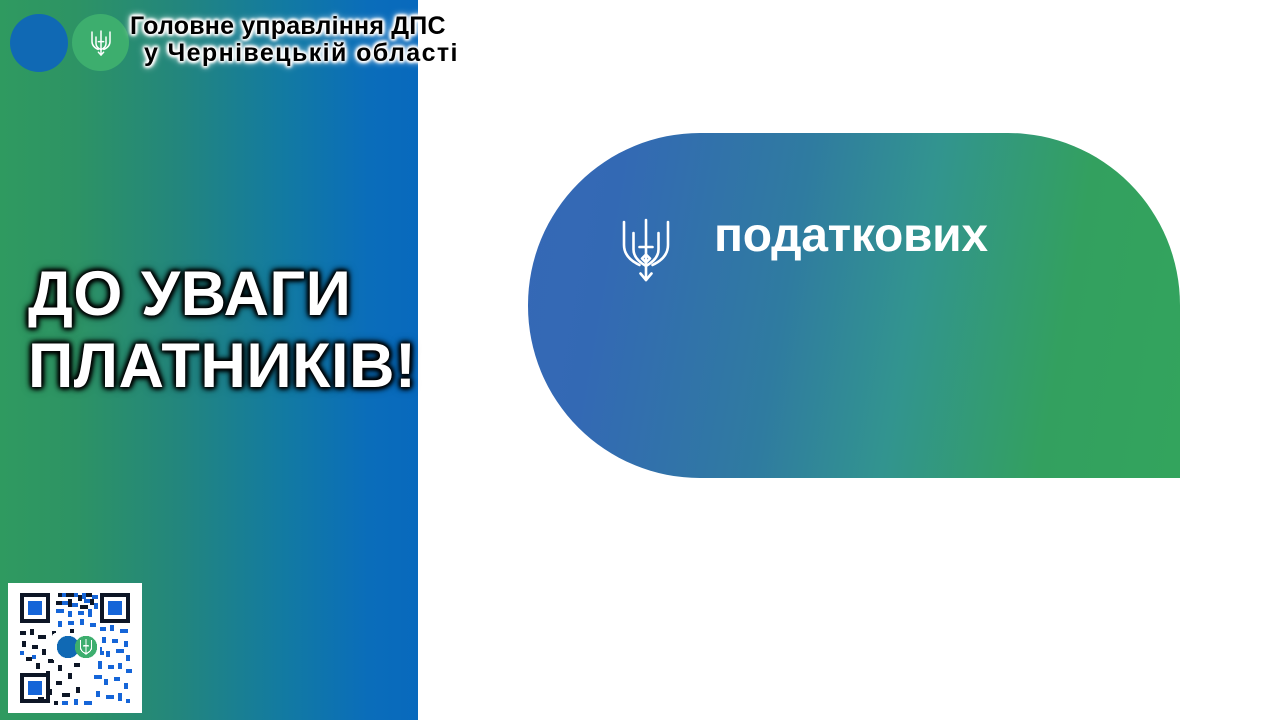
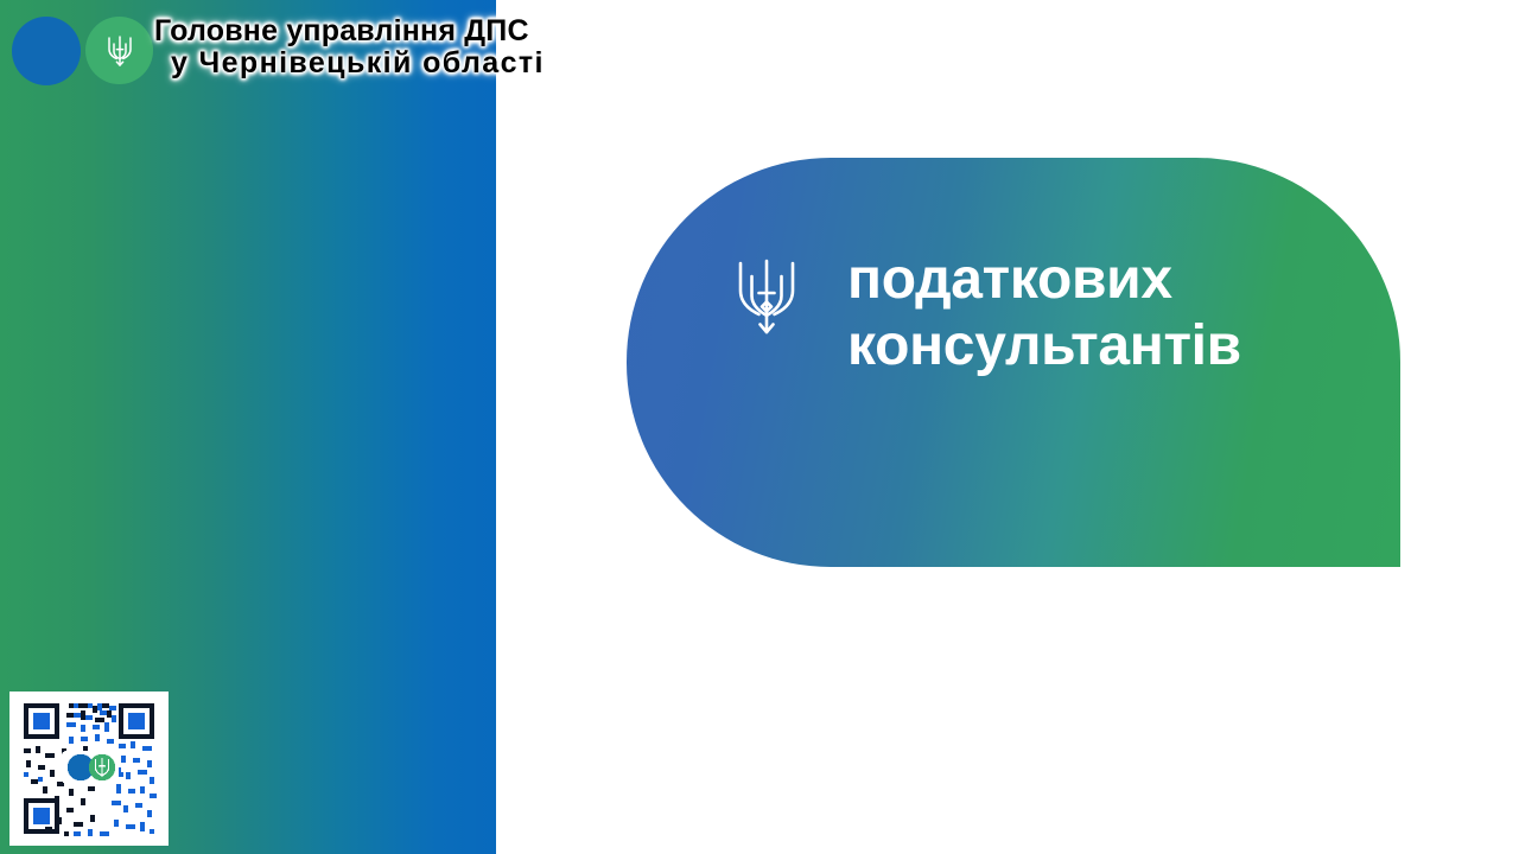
  Головне управління ДПС
  у Чернівецькій області
- ДО УВАГИ
- ПЛАТНИКІВ!
  податкових
+ консультантів
